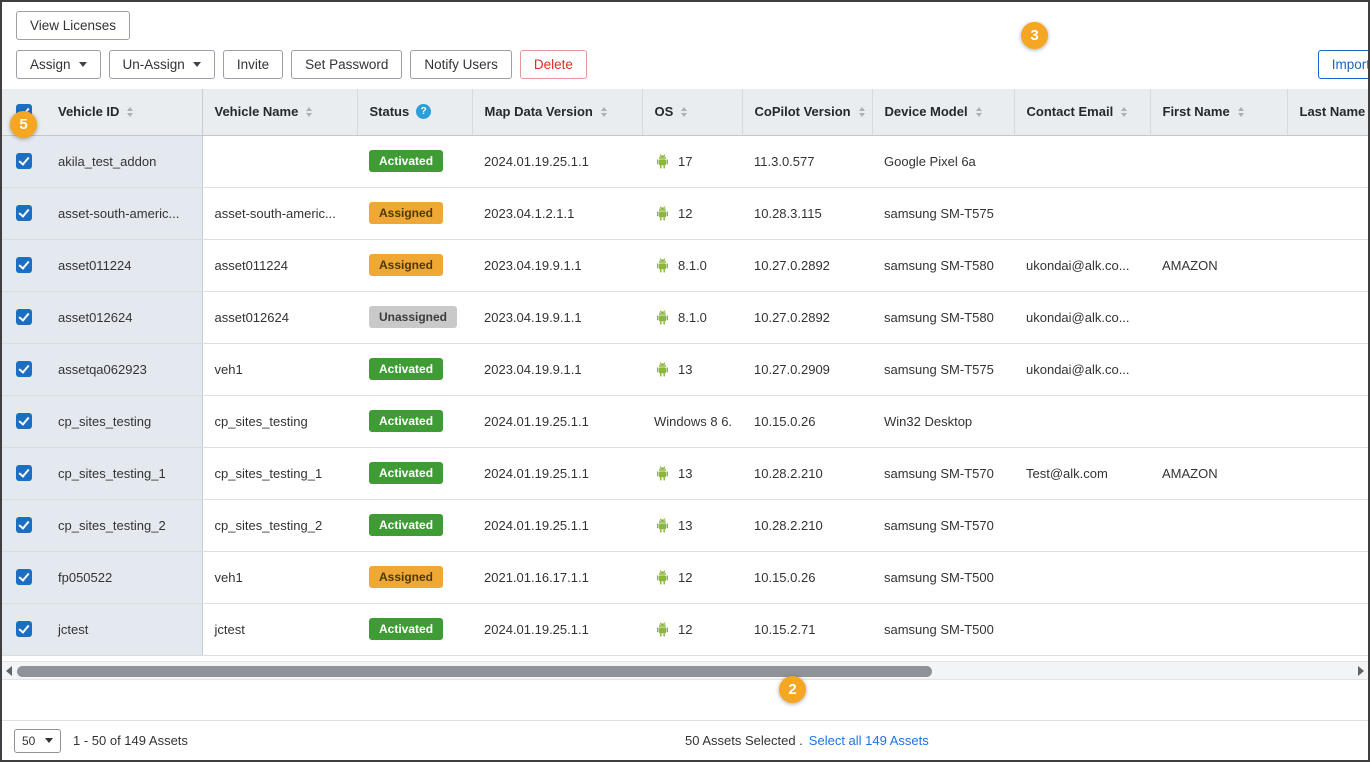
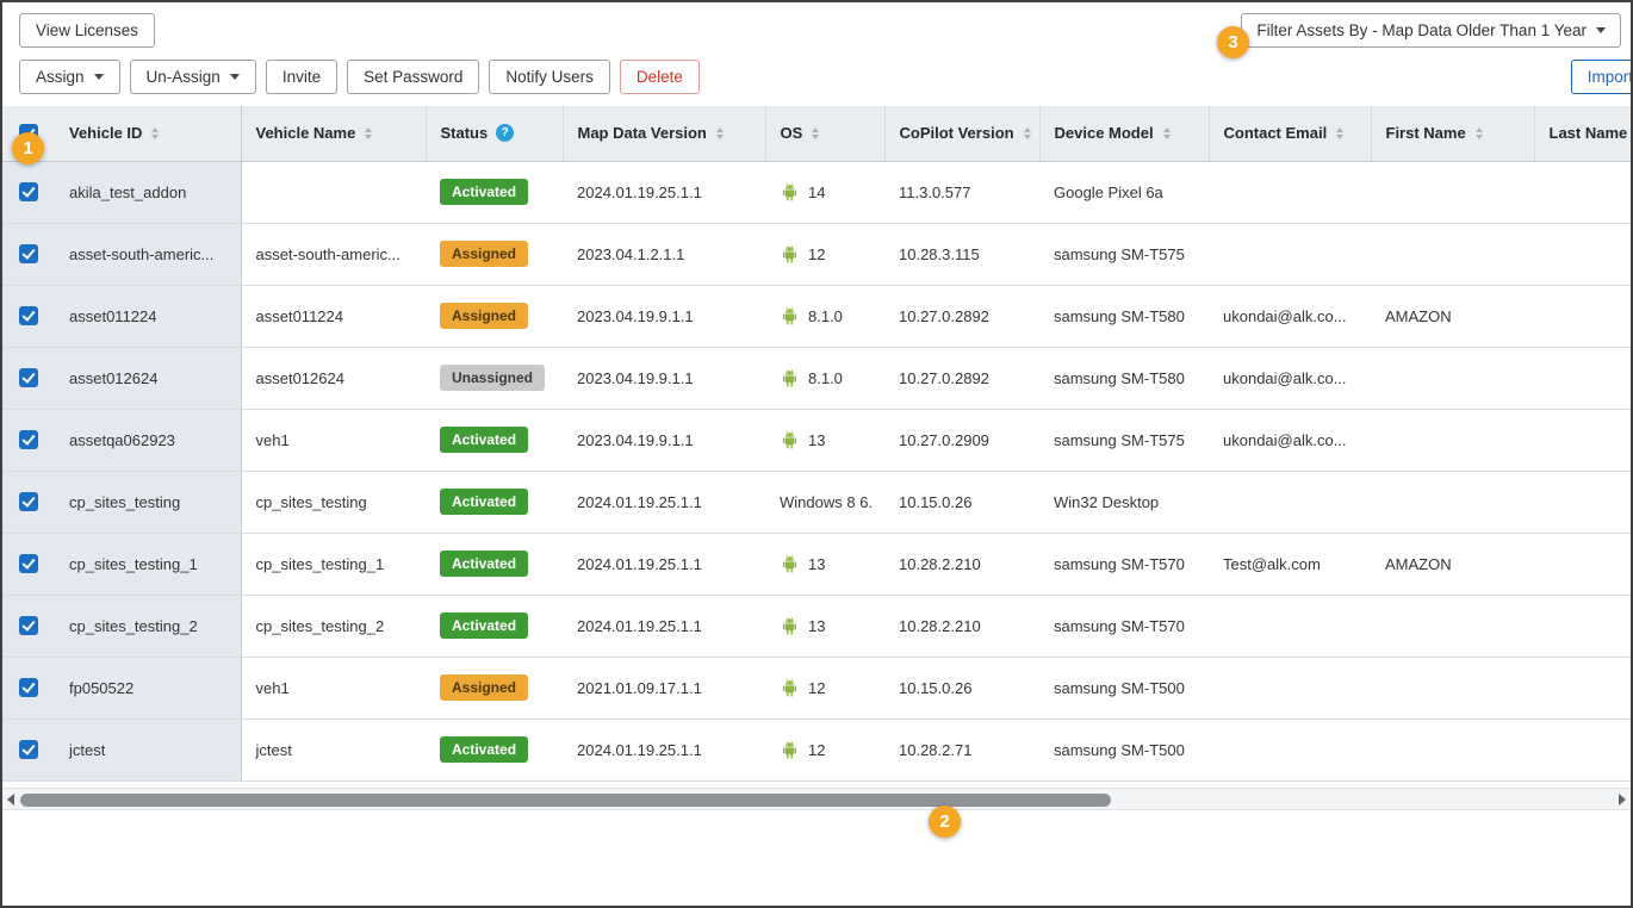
  View Licenses
+ Filter Assets By - Map Data Older Than 1 Year
  Assign
  Un-Assign
  Invite
  Set Password
  Notify Users
  Delete
  Impor
  	Vehicle ID	Vehicle Name	Status ?	Map Data Version	OS	CoPilot Version	Device Model	Contact Email	First Name	Last Name
- 	akila_test_addon		Activated	2024.01.19.25.1.1	17	11.3.0.577	Google Pixel 6a
+ 	akila_test_addon		Activated	2024.01.19.25.1.1	14	11.3.0.577	Google Pixel 6a
  	asset-south-americ...	asset-south-americ...	Assigned	2023.04.1.2.1.1	12	10.28.3.115	samsung SM-T575
  	asset011224	asset011224	Assigned	2023.04.19.9.1.1	8.1.0	10.27.0.2892	samsung SM-T580	ukondai@alk.co...	AMAZON
  	asset012624	asset012624	Unassigned	2023.04.19.9.1.1	8.1.0	10.27.0.2892	samsung SM-T580	ukondai@alk.co...
  	assetqa062923	veh1	Activated	2023.04.19.9.1.1	13	10.27.0.2909	samsung SM-T575	ukondai@alk.co...
  	cp_sites_testing	cp_sites_testing	Activated	2024.01.19.25.1.1	Windows 8 6.	10.15.0.26	Win32 Desktop
  	cp_sites_testing_1	cp_sites_testing_1	Activated	2024.01.19.25.1.1	13	10.28.2.210	samsung SM-T570	Test@alk.com	AMAZON
  	cp_sites_testing_2	cp_sites_testing_2	Activated	2024.01.19.25.1.1	13	10.28.2.210	samsung SM-T570
- 	fp050522	veh1	Assigned	2021.01.16.17.1.1	12	10.15.0.26	samsung SM-T500
+ 	fp050522	veh1	Assigned	2021.01.09.17.1.1	12	10.15.0.26	samsung SM-T500
- 	jctest	jctest	Activated	2024.01.19.25.1.1	12	10.15.2.71	samsung SM-T500
+ 	jctest	jctest	Activated	2024.01.19.25.1.1	12	10.28.2.71	samsung SM-T500
- 50
- 1 - 50 of 149 Assets
- 50 Assets Selected .
- Select all 149 Assets
- 5
+ 1
  2
  3
